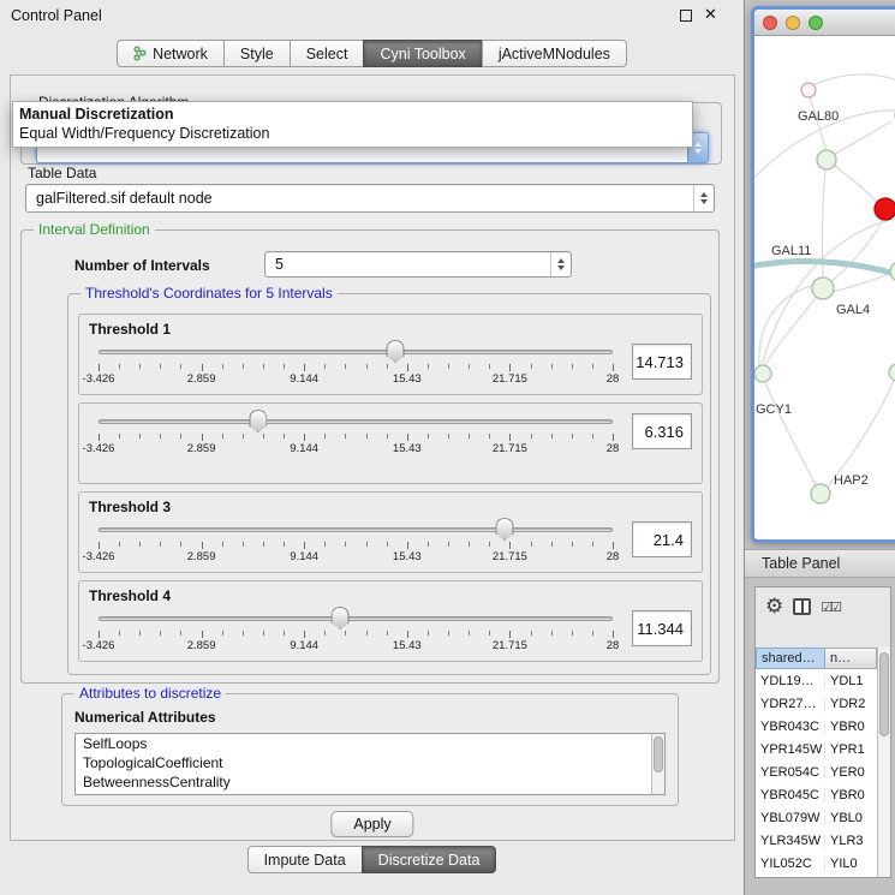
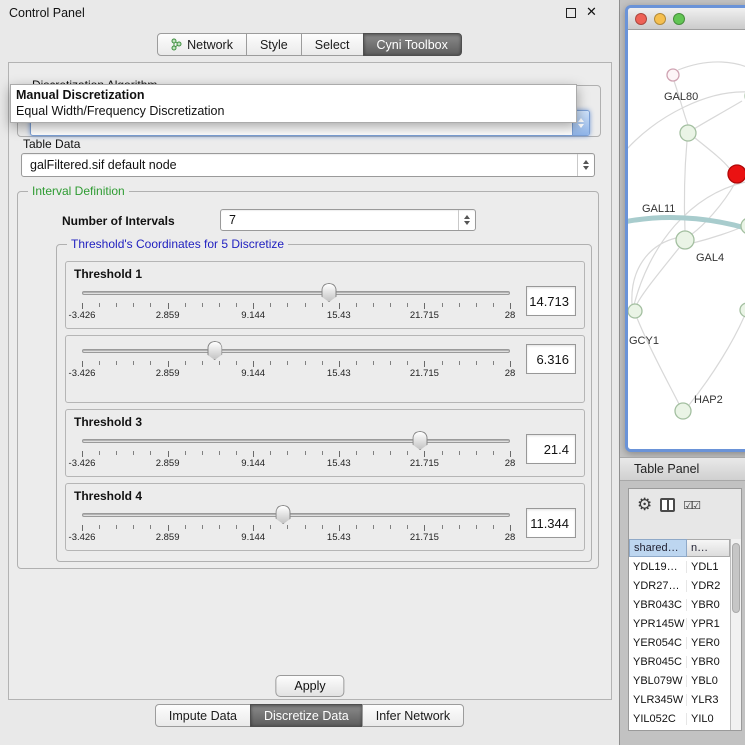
  Control Panel
  ✕
  Network
  Style
  Select
  Cyni Toolbox
- jActiveMNodules
  Table Data
  galFiltered.sif default node
  Interval Definition
  Number of Intervals
- 5
+ 7
- Threshold's Coordinates for 5 Intervals
+ Threshold's Coordinates for 5 Discretize
  Threshold 1
  -3.426
  2.859
  9.144
  15.43
  21.715
  28
  14.713
  -3.426
  2.859
  9.144
  15.43
  21.715
  28
  6.316
  Threshold 3
  -3.426
  2.859
  9.144
  15.43
  21.715
  28
  21.4
  Threshold 4
  -3.426
  2.859
  9.144
  15.43
  21.715
  28
  11.344
- Attributes to discretize
- Numerical Attributes
- SelfLoops
- TopologicalCoefficient
- BetweennessCentrality
  Apply
  Manual Discretization
  Equal Width/Frequency Discretization
  Impute Data
  Discretize Data
+ Infer Network
  GAL80
  GAL11
  GAL4
  GCY1
  HAP2
  Table Panel
  ⚙
  ☑☑
  shared…
  n…
  YDL19…
  YDL1
  YDR27…
  YDR2
  YBR043C
  YBR0
  YPR145W
  YPR1
  YER054C
  YER0
  YBR045C
  YBR0
  YBL079W
  YBL0
  YLR345W
  YLR3
  YIL052C
  YIL0
